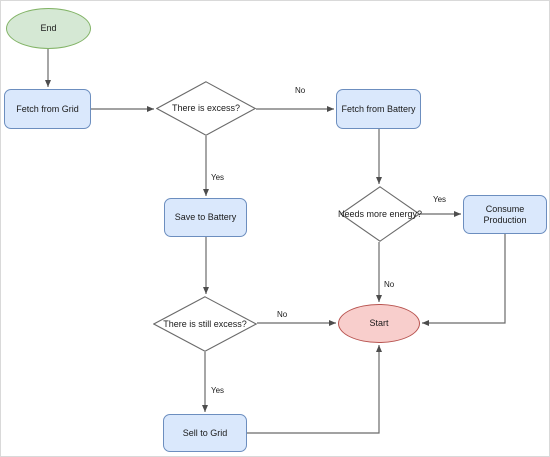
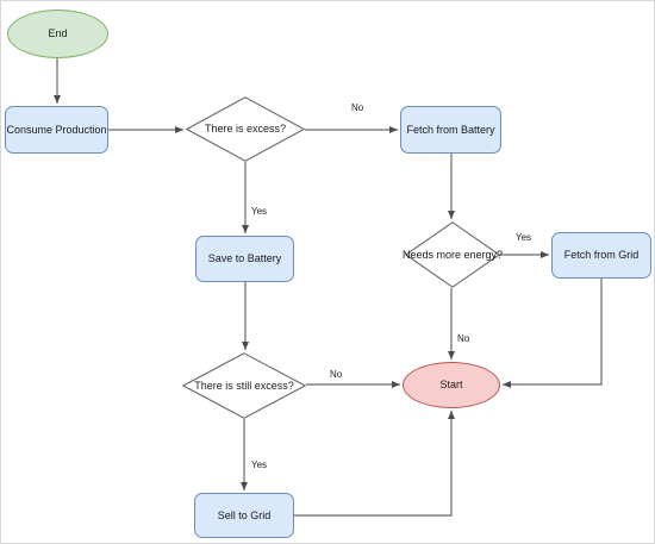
  End
- Fetch from Grid
+ Consume Production
  There is excess?
  Fetch from Battery
  Save to Battery
  Needs more energy?
- Consume Production
+ Fetch from Grid
  There is still excess?
  Start
  Sell to Grid
  No
  Yes
  Yes
  No
  No
  Yes
